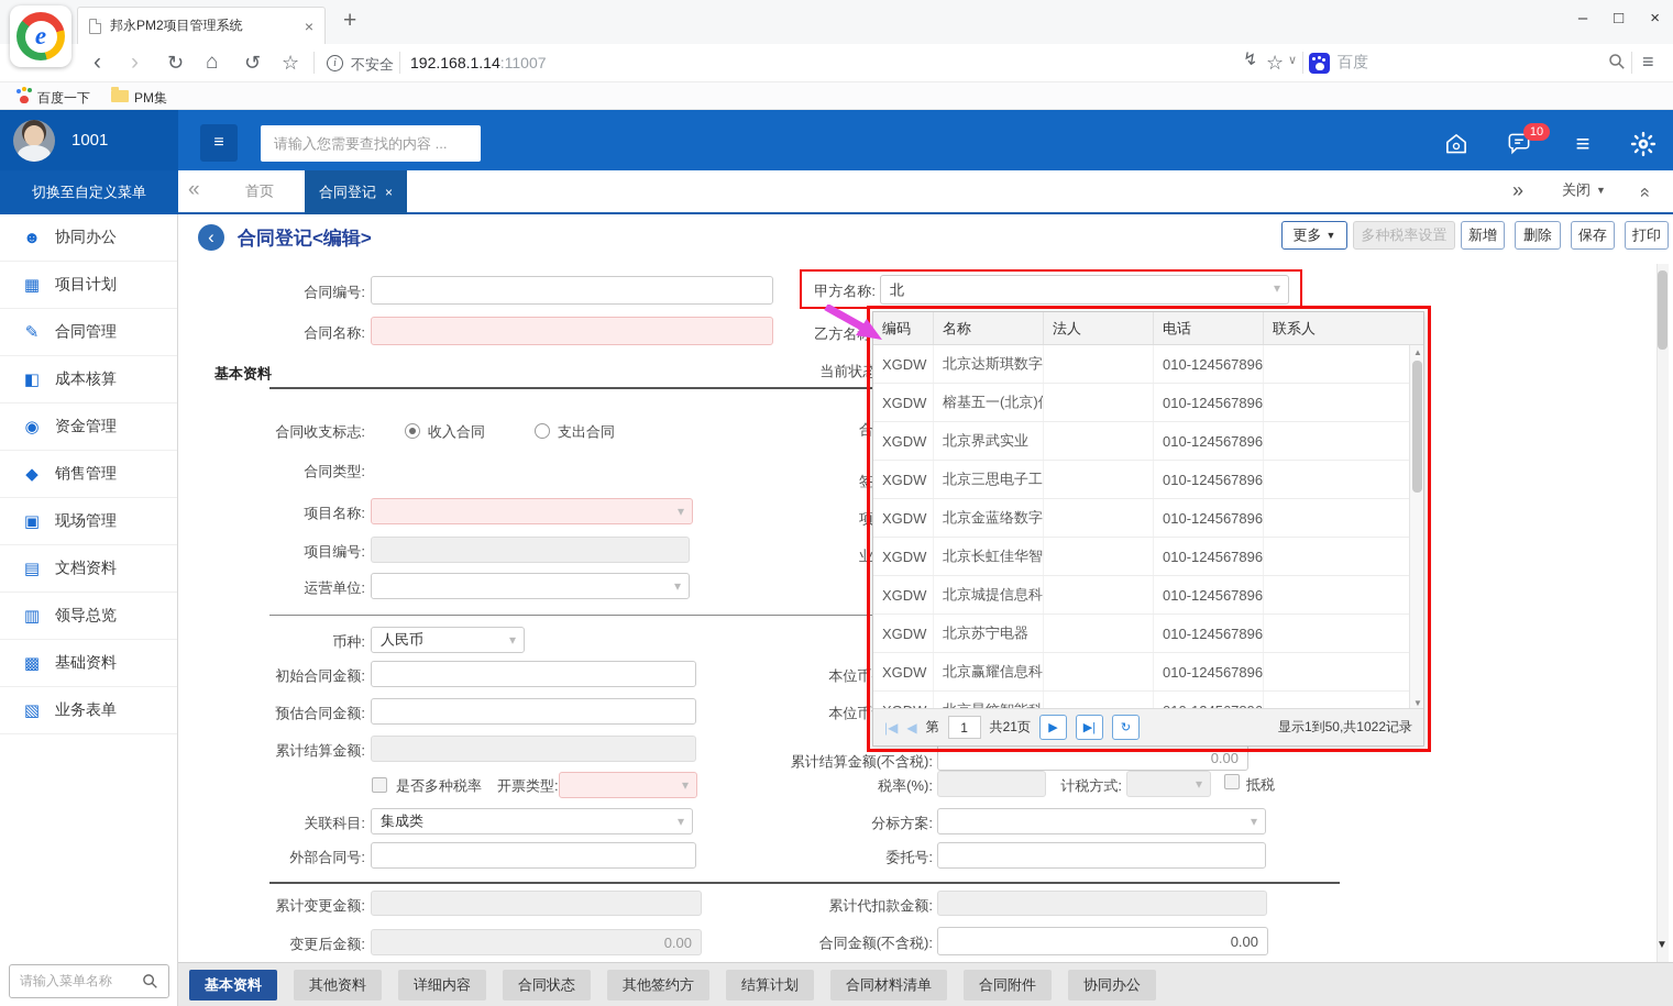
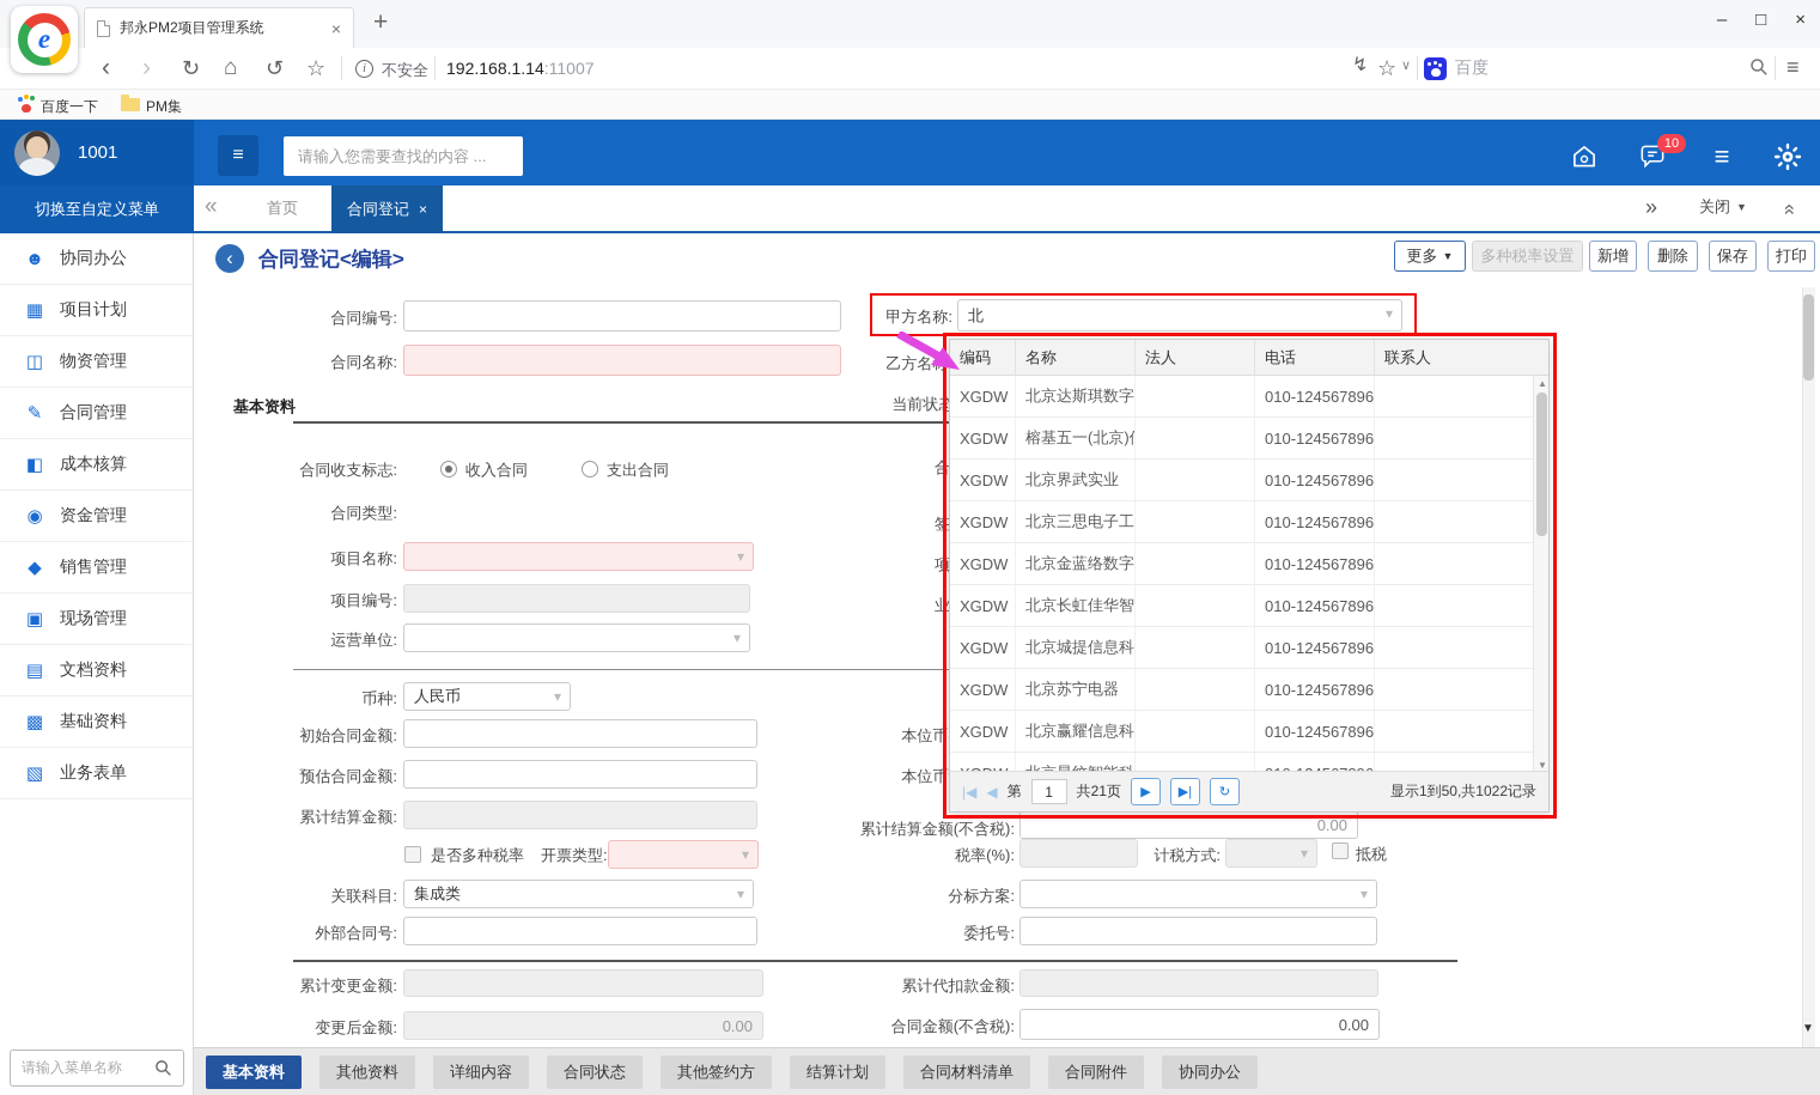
  邦永PM2项目管理系统
  ×
  +
  –
  □
  ×
  e
  ‹
  ›
  ↻
  ⌂
  ↺
  ☆
  i
  不安全
  192.168.1.14:11007
  ↯
  ☆
  ∨
  百度
  ≡
  百度一下
  PM集
  1001
  ≡
  请输入您需要查找的内容 ...
  10
  ≡
  切换至自定义菜单
  «
  首页
  合同登记
  ×
  »
  关闭
  ▼
  ☻
  协同办公
  ▦
  项目计划
+ ◫
+ 物资管理
  ✎
  合同管理
  ◧
  成本核算
  ◉
  资金管理
  ◆
  销售管理
  ▣
  现场管理
  ▤
  文档资料
- ▥
- 领导总览
  ▩
  基础资料
  ▧
  业务表单
  请输入菜单名称
  ‹
  合同登记<编辑>
  更多
  ▼
  多种税率设置
  新增
  删除
  保存
  打印
  合同编号:
  合同名称:
  基本资料
  合同收支标志:
  收入合同
  支出合同
  合同类型:
  项目名称:
  项目编号:
  运营单位:
  币种:
  人民币
  初始合同金额:
  预估合同金额:
  累计结算金额:
  是否多种税率
  开票类型:
  关联科目:
  集成类
  外部合同号:
  累计变更金额:
  变更后金额:
  0.00
  甲方名称:
  北
  当前状态
  合
  签
  项
  业
  累计结算金额(不含税):
  0.00
  税率(%):
  计税方式:
  抵税
  分标方案:
  委托号:
  累计代扣款金额:
  合同金额(不含税):
  0.00
  编码
  名称
  法人
  电话
  联系人
  XGDW
  北京达斯琪数字
  010-124567896
  XGDW
  榕基五一(北京)
  010-124567896
  XGDW
  北京界武实业
  010-124567896
  XGDW
  北京三思电子工
  010-124567896
  XGDW
  北京金蓝络数字
  010-124567896
  XGDW
  北京长虹佳华智
  010-124567896
  XGDW
  北京城提信息科
  010-124567896
  XGDW
  北京苏宁电器
  010-124567896
  XGDW
  北京赢耀信息科
  010-124567896
  ▲
  ▼
  |◀
  ◀
  第
  1
  共21页
  ▶
  ▶|
  ↻
  显示1到50,共1022记录
  ▼
  基本资料
  其他资料
  详细内容
  合同状态
  其他签约方
  结算计划
  合同材料清单
  合同附件
  协同办公
